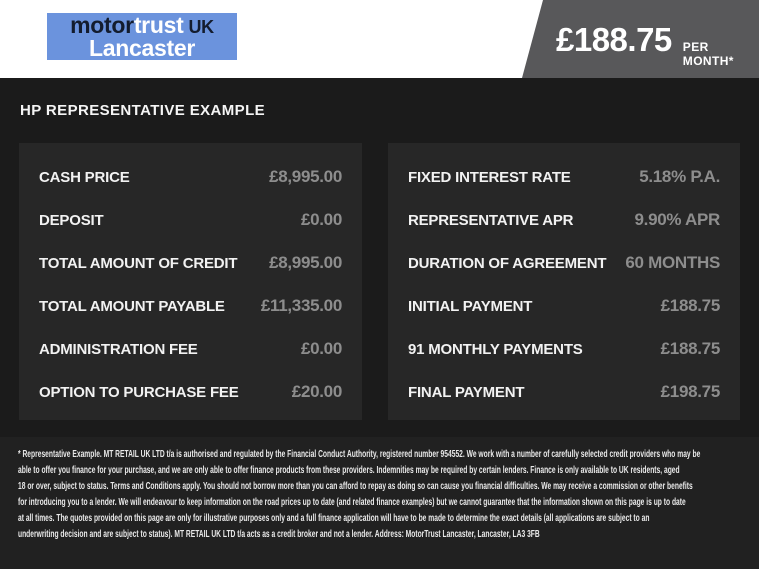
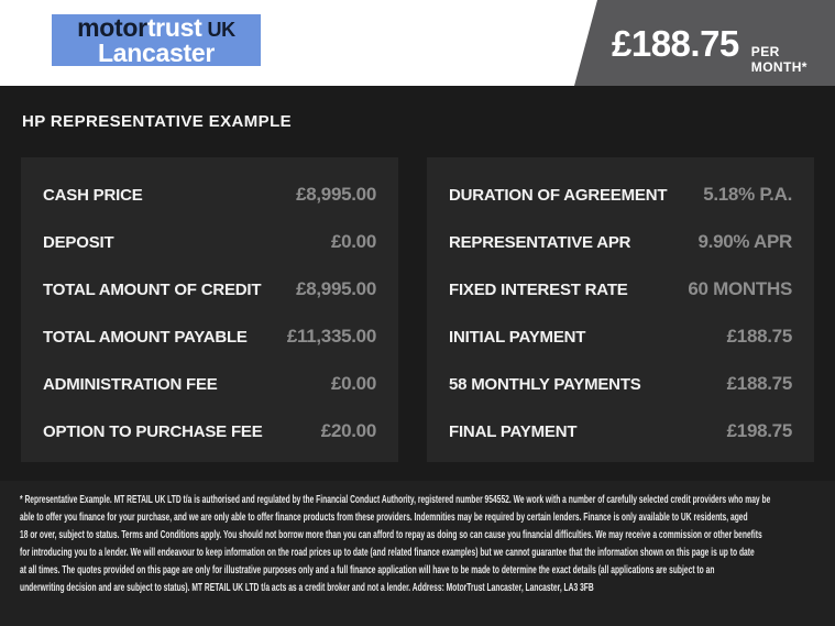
  motortrust UK
  Lancaster
  £188.75
  PER MONTH*
  HP REPRESENTATIVE EXAMPLE
  CASH PRICE
  £8,995.00
  DEPOSIT
  £0.00
  TOTAL AMOUNT OF CREDIT
  £8,995.00
  TOTAL AMOUNT PAYABLE
  £11,335.00
  ADMINISTRATION FEE
  £0.00
  OPTION TO PURCHASE FEE
  £20.00
- FIXED INTEREST RATE
+ DURATION OF AGREEMENT
  5.18% P.A.
  REPRESENTATIVE APR
  9.90% APR
- DURATION OF AGREEMENT
+ FIXED INTEREST RATE
  60 MONTHS
  INITIAL PAYMENT
  £188.75
- 91 MONTHLY PAYMENTS
+ 58 MONTHLY PAYMENTS
  £188.75
  FINAL PAYMENT
  £198.75
  * Representative Example. MT RETAIL UK LTD t/a is authorised and regulated by the Financial Conduct Authority, registered number 954552. We work with a number of carefully selected credit providers who may be
  able to offer you finance for your purchase, and we are only able to offer finance products from these providers. Indemnities may be required by certain lenders. Finance is only available to UK residents, aged
  18 or over, subject to status. Terms and Conditions apply. You should not borrow more than you can afford to repay as doing so can cause you financial difficulties. We may receive a commission or other benefits
  for introducing you to a lender. We will endeavour to keep information on the road prices up to date (and related finance examples) but we cannot guarantee that the information shown on this page is up to date
  at all times. The quotes provided on this page are only for illustrative purposes only and a full finance application will have to be made to determine the exact details (all applications are subject to an
  underwriting decision and are subject to status). MT RETAIL UK LTD t/a acts as a credit broker and not a lender. Address: MotorTrust Lancaster, Lancaster, LA3 3FB
